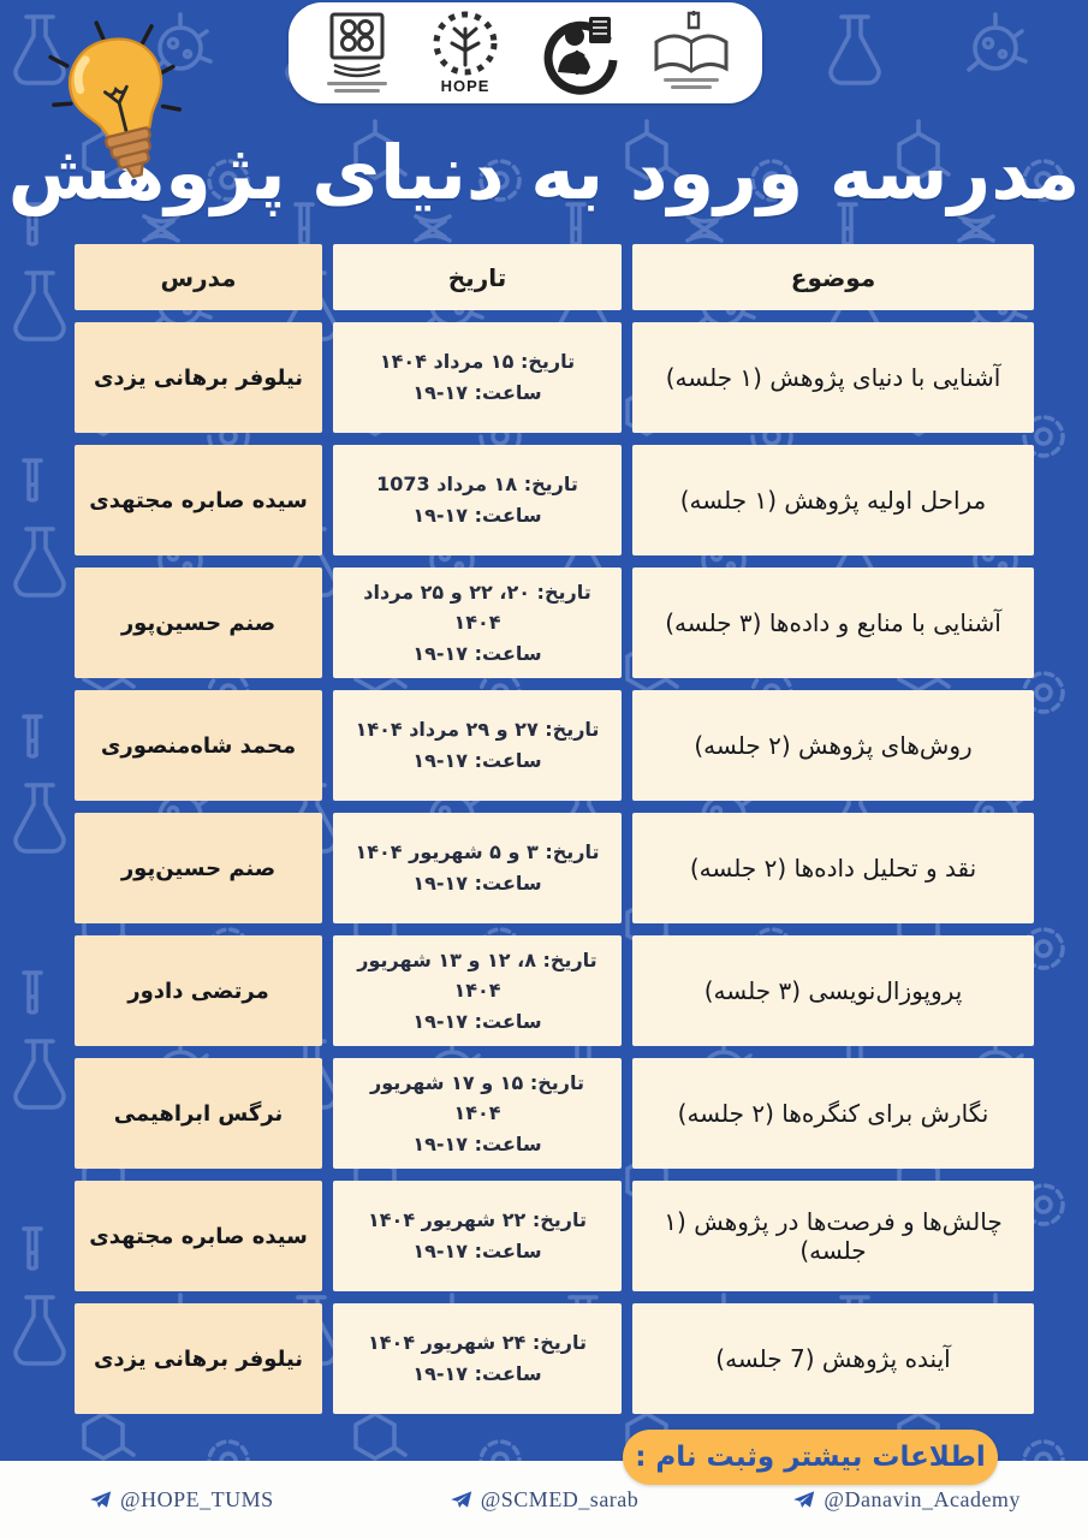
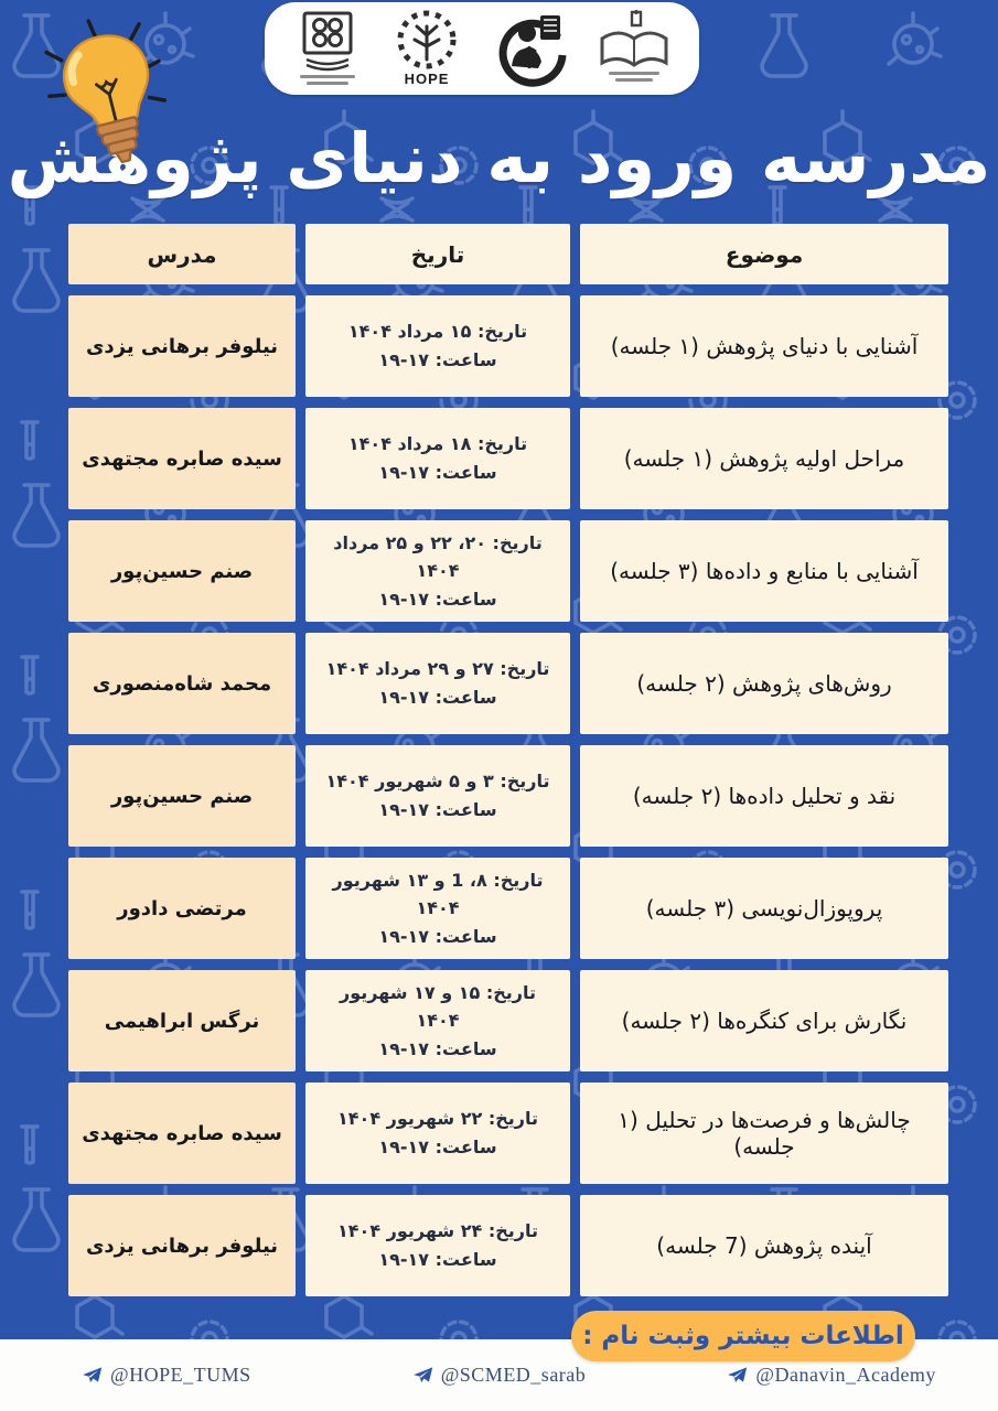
  HOPE
  مدرسه ورود به دنیای پژوش
  موضوع
  تاریخ
  مدرس
  آشنایی با دنیای پژوهش (۱ جلسه)
  تاریخ: ۱۵ مرداد ۱۴۰۴
  ساعت: ۱۷-۱۹
  نیلوفر برهانی یزدی
  مراحل اولیه پژوهش (۱ جلسه)
- تاریخ: ۱۸ مرداد 1073
+ تاریخ: ۱۸ مرداد ۱۴۰۴
  ساعت: ۱۷-۱۹
  سیده صابره مجتهدی
  آشنایی با منابع و داده‌ها (۳ جلسه)
  تاریخ: ۲۰، ۲۲ و ۲۵ مرداد ۱۴۰۴
  ساعت: ۱۷-۱۹
  صنم حسینپور
  روش‌های پژوهش (۲ جلسه)
  تاریخ: ۲۷ و ۲۹ مرداد ۱۴۰۴
  ساعت: ۱۷-۱۹
  محمد شاه‌منصوری
  نقد و تحلیل داده‌ها (۲ جلسه)
  تاریخ: ۳ و ۵ شهریور ۱۴۰۴
  ساعت: ۱۷-۱۹
  صنم حسینپور
  پروپوزال‌نویسی (۳ جلسه)
- تاریخ: ۸، ۱۲ و ۱۳ شهریور ۱۴۰۴
+ تاریخ: ۸، 1 و ۱۳ شهریور ۱۴۰۴
  ساعت: ۱۷-۱۹
  مرتضی دادور
  نگارش برای کنگره‌ها (۲ جلسه)
  تاریخ: ۱۵ و ۱۷ شهریور ۱۴۰۴
  ساعت: ۱۷-۱۹
  نرگس ابراهیمی
- چالش‌ها و فرصت‌ها در پژوهش (۱ جلسه)
+ چالش‌ها و فرصتها در تحلیل (۱ جلسه)
  تاریخ: ۲۲ شهریور ۱۴۰۴
  ساعت: ۱۷-۱۹
  سیده صابره مجتهدی
  آینده پژوهش (7 جلسه)
  تاریخ: ۲۴ شهریور ۱۴۰۴
  ساعت: ۱۷-۱۹
  نیلوفر برهانی یزدی
  اطلاعات بیشتر وثبت نام :
  @HOPE_TUMS
  @SCMED_sarab
  @Danavin_Academy
